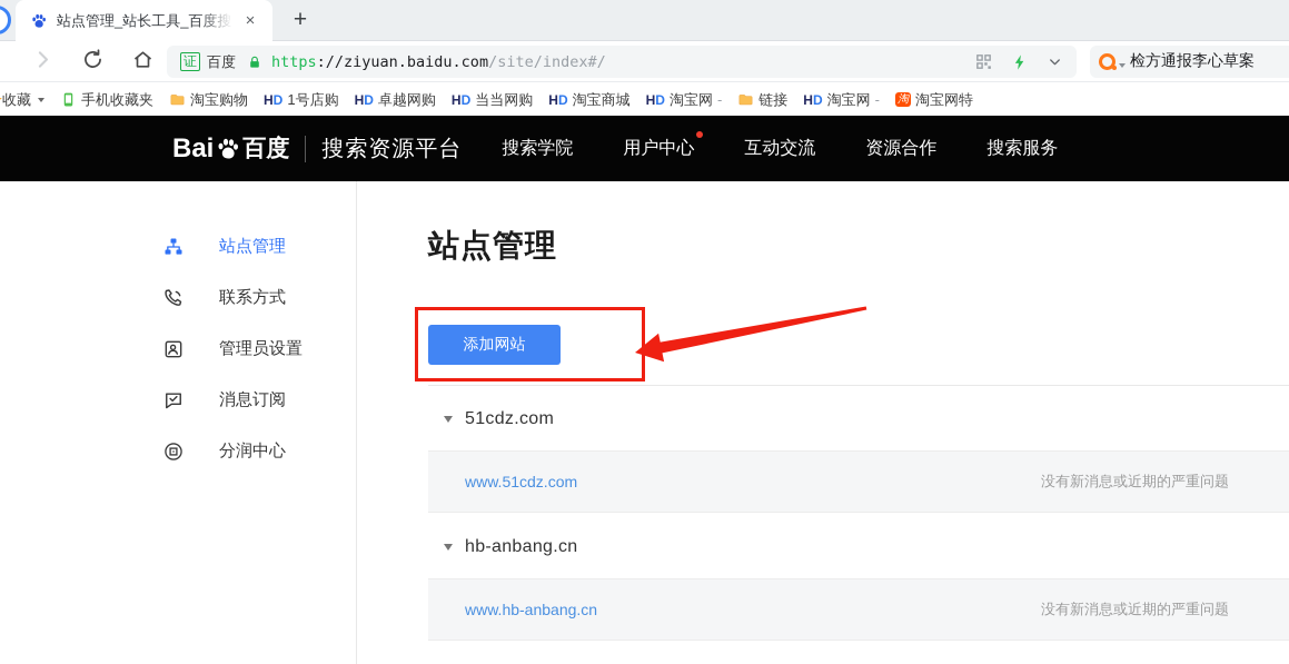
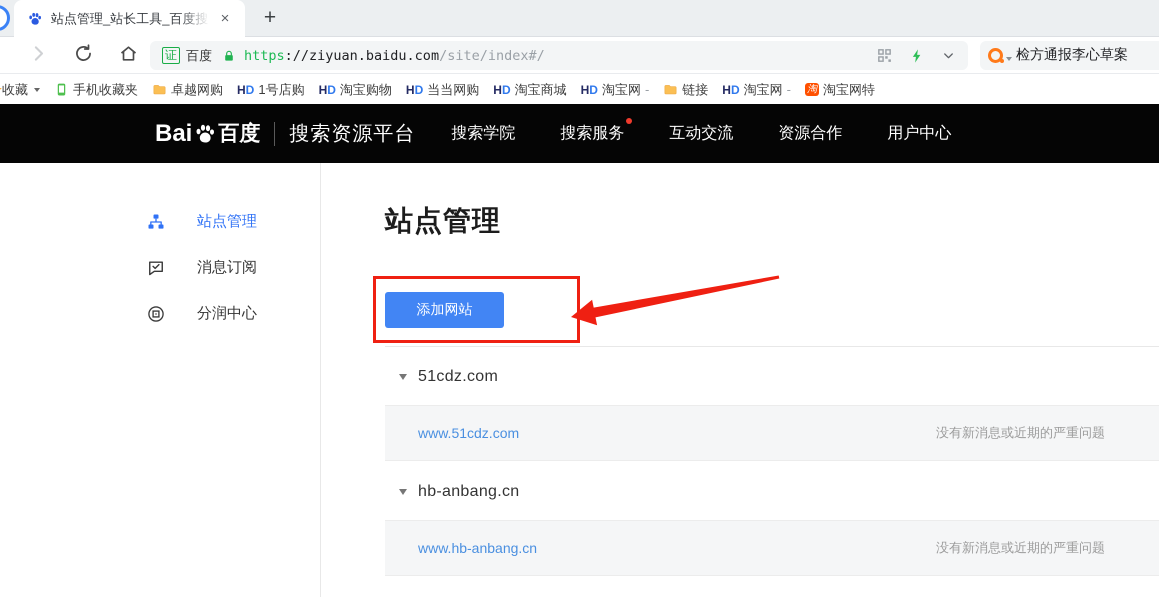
  站点管理_站长工具_百度搜
  ×
  +
  证
  百度
  https://ziyuan.baidu.com/site/index#/
  检方通报李心草案
  收藏
  手机收藏夹
- 淘宝购物
+ 卓越网购
  HD
  1号店购
  HD
- 卓越网购
+ 淘宝购物
  HD
  当当网购
  HD
  淘宝商城
  HD
  淘宝网
  -
  链接
  HD
  淘宝网
  -
  淘
  淘宝网特
  Bai
  百度
  搜索资源平台
  搜索学院
- 用户中心
+ 搜索服务
  互动交流
  资源合作
- 搜索服务
+ 用户中心
  站点管理
- 联系方式
- 管理员设置
  消息订阅
  分润中心
  站点管理
  添加网站
  51cdz.com
  www.51cdz.com
  没有新消息或近期的严重问题
  hb-anbang.cn
  www.hb-anbang.cn
  没有新消息或近期的严重问题
